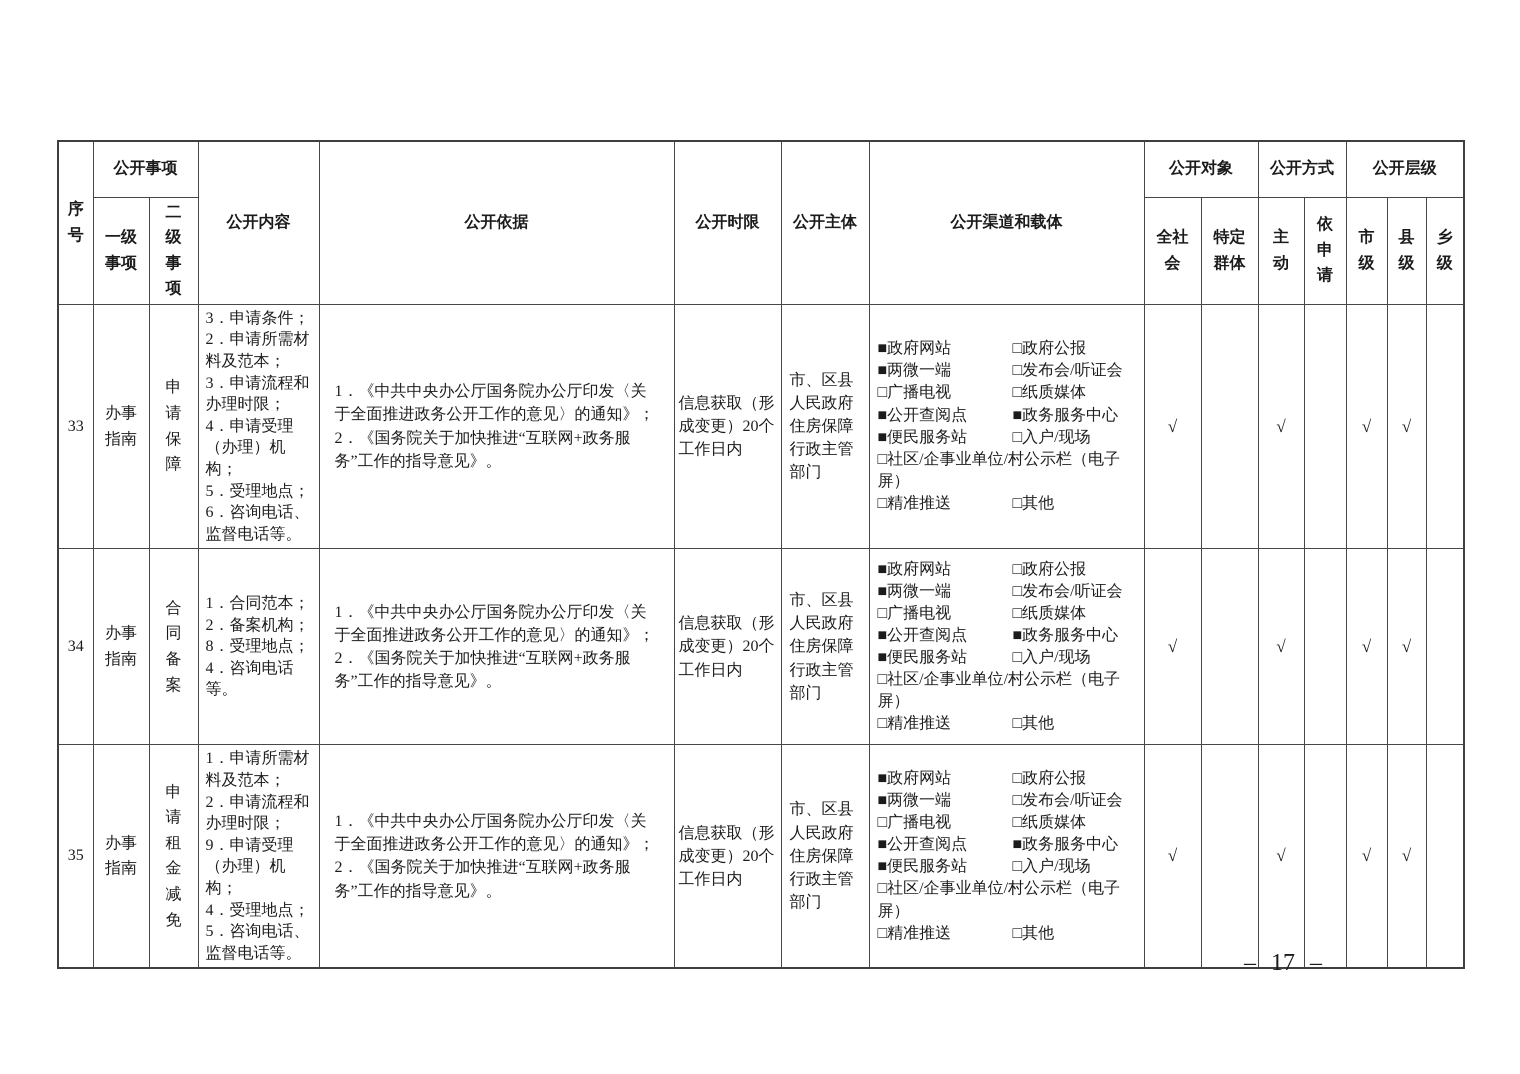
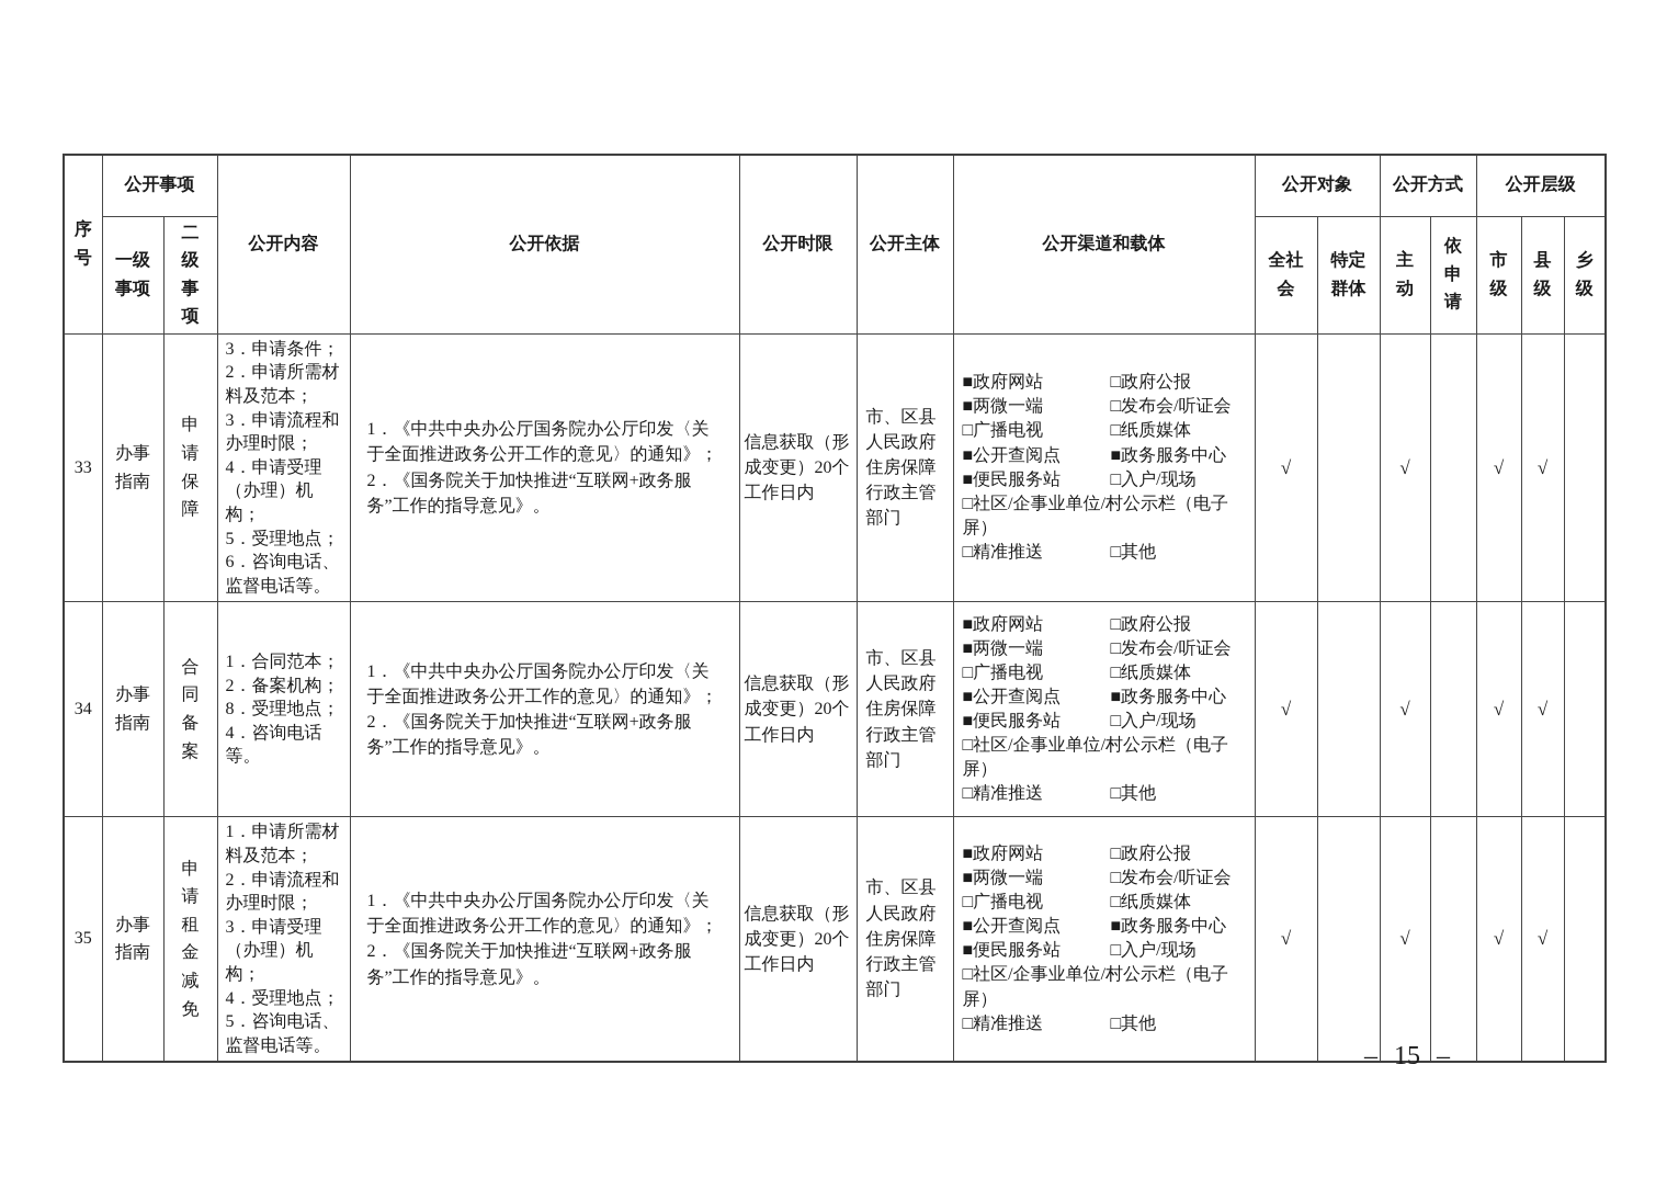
  序号	公开事项	公开内容	公开依据	公开时限	公开主体	公开渠道和载体	公开对象	公开方式	公开层级
  一级事项	二级事项	全社会	特定群体	主动	依申请	市级	县级	乡级
  33	办事指南	申请保障	3．申请条件； 2．申请所需材料及范本； 3．申请流程和办理时限； 4．申请受理（办理）机构； 5．受理地点； 6．咨询电话、监督电话等。	1．《中共中央办公厅国务院办公厅印发〈关于全面推进政务公开工作的意见〉的通知》； 2．《国务院关于加快推进“互联网+政务服务”工作的指导意见》。	信息获取（形成变更）20个工作日内	市、区县人民政府住房保障行政主管部门	■政府网站 □政府公报 ■两微一端 □发布会/听证会 □广播电视 □纸质媒体 ■公开查阅点 ■政务服务中心 ■便民服务站 □入户/现场 □社区/企事业单位/村公示栏（电子屏） □精准推送 □其他	√		√		√	√
  34	办事指南	合同备案	1．合同范本； 2．备案机构； 8．受理地点； 4．咨询电话等。	1．《中共中央办公厅国务院办公厅印发〈关于全面推进政务公开工作的意见〉的通知》； 2．《国务院关于加快推进“互联网+政务服务”工作的指导意见》。	信息获取（形成变更）20个工作日内	市、区县人民政府住房保障行政主管部门	■政府网站 □政府公报 ■两微一端 □发布会/听证会 □广播电视 □纸质媒体 ■公开查阅点 ■政务服务中心 ■便民服务站 □入户/现场 □社区/企事业单位/村公示栏（电子屏） □精准推送 □其他	√		√		√	√
- 35	办事指南	申请租金减免	1．申请所需材料及范本； 2．申请流程和办理时限； 9．申请受理（办理）机构； 4．受理地点； 5．咨询电话、监督电话等。	1．《中共中央办公厅国务院办公厅印发〈关于全面推进政务公开工作的意见〉的通知》； 2．《国务院关于加快推进“互联网+政务服务”工作的指导意见》。	信息获取（形成变更）20个工作日内	市、区县人民政府住房保障行政主管部门	■政府网站 □政府公报 ■两微一端 □发布会/听证会 □广播电视 □纸质媒体 ■公开查阅点 ■政务服务中心 ■便民服务站 □入户/现场 □社区/企事业单位/村公示栏（电子屏） □精准推送 □其他	√		√		√	√
+ 35	办事指南	申请租金减免	1．申请所需材料及范本； 2．申请流程和办理时限； 3．申请受理（办理）机构； 4．受理地点； 5．咨询电话、监督电话等。	1．《中共中央办公厅国务院办公厅印发〈关于全面推进政务公开工作的意见〉的通知》； 2．《国务院关于加快推进“互联网+政务服务”工作的指导意见》。	信息获取（形成变更）20个工作日内	市、区县人民政府住房保障行政主管部门	■政府网站 □政府公报 ■两微一端 □发布会/听证会 □广播电视 □纸质媒体 ■公开查阅点 ■政务服务中心 ■便民服务站 □入户/现场 □社区/企事业单位/村公示栏（电子屏） □精准推送 □其他	√		√		√	√
- – 17 –
+ – 15 –
